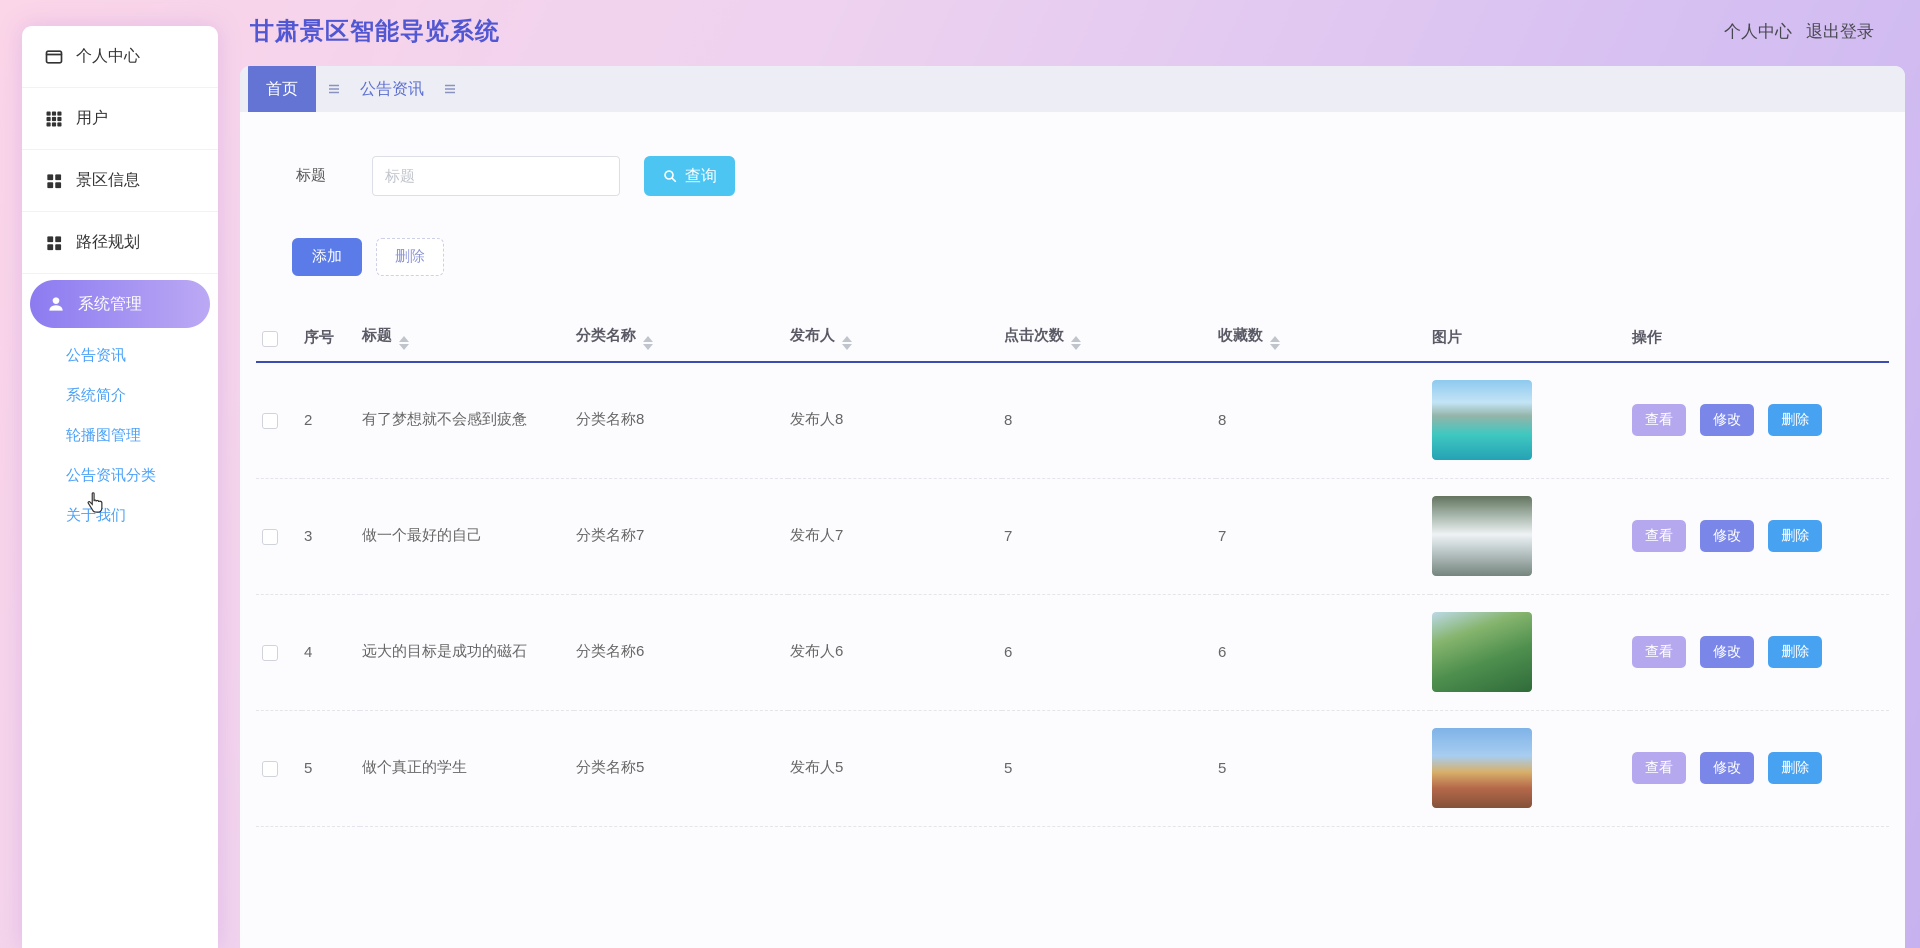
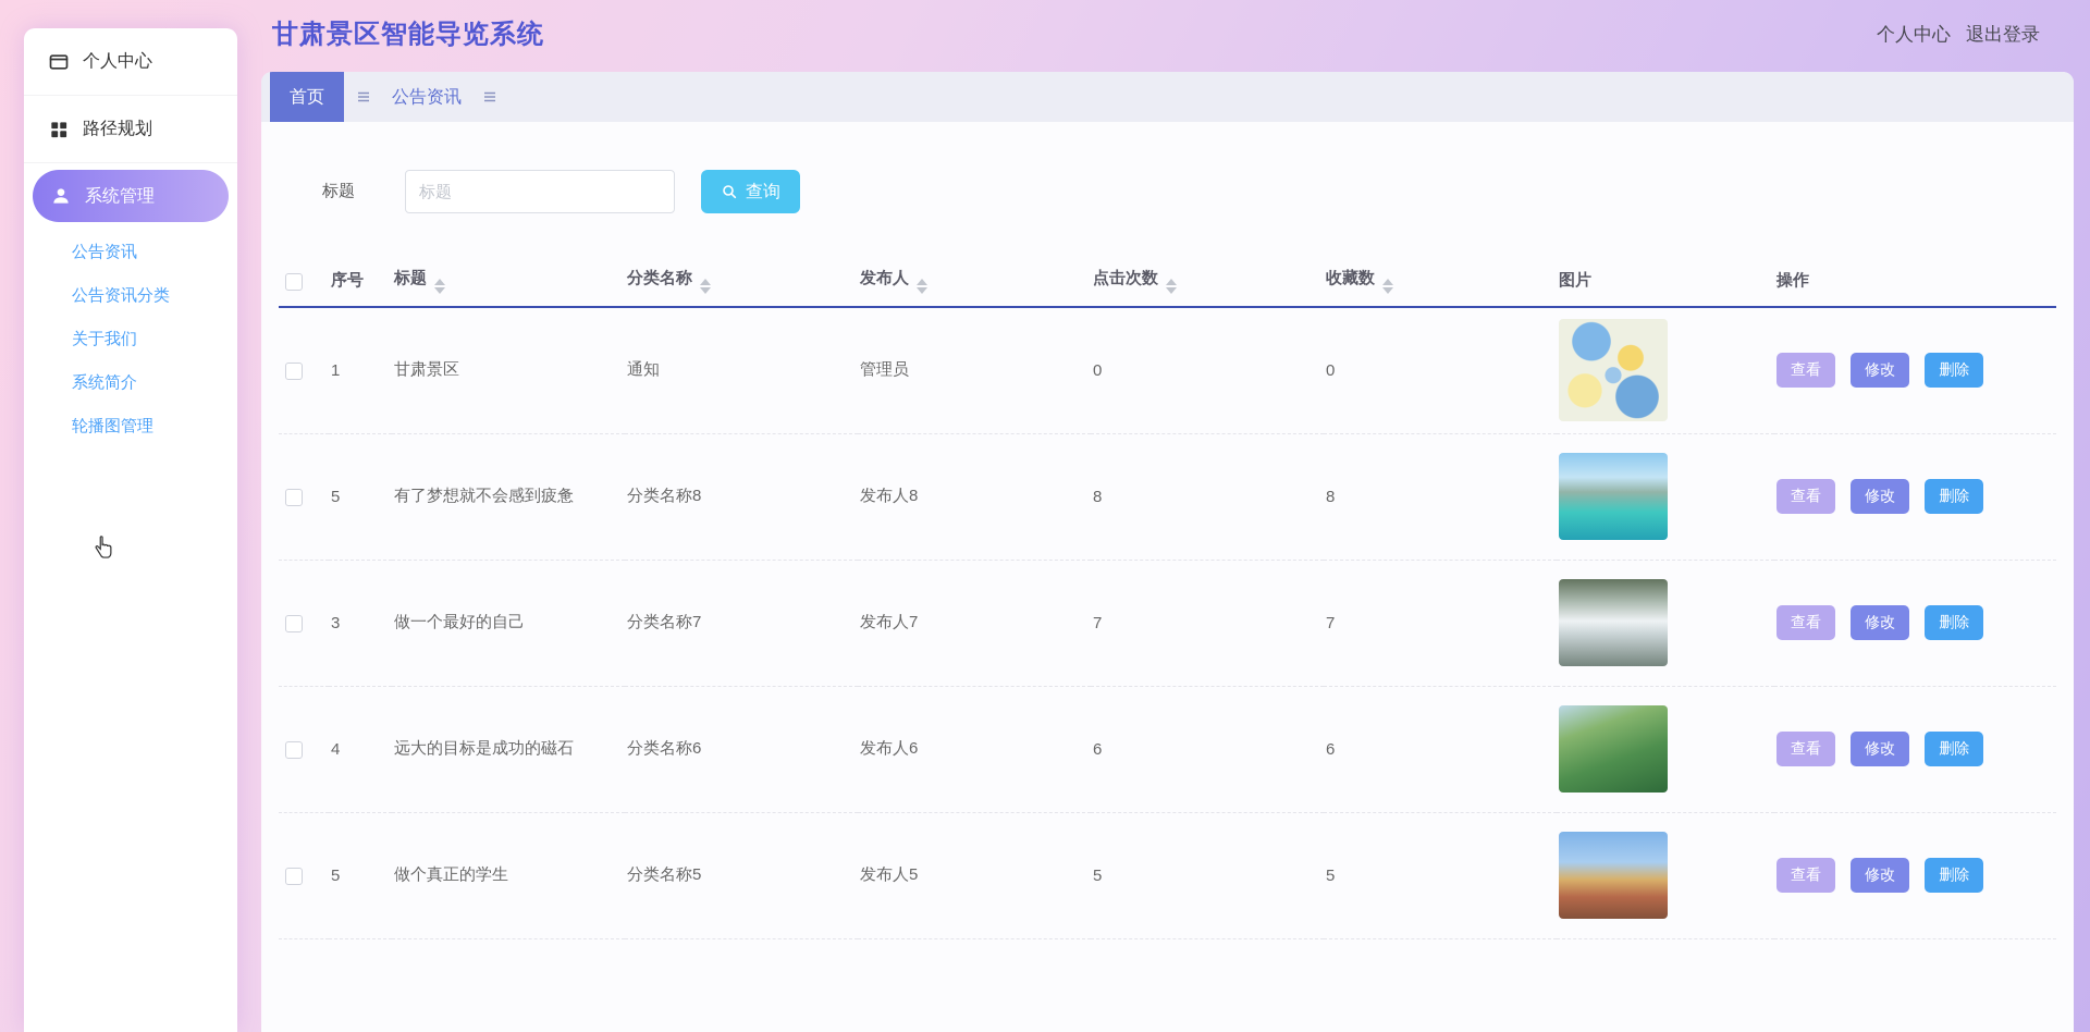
  个人中心
- 用户
- 景区信息
  路径规划
  系统管理
  公告资讯
- 系统简介
+ 公告资讯分类
- 轮播图管理
+ 关于我们
- 公告资讯分类
+ 系统简介
- 关于我们
+ 轮播图管理
  甘肃景区智能导览系统
  个人中心
  退出登录
  首页
  公告资讯
  标题
  标题
  查询
- 添加
- 删除
  	序号	标题	分类名称	发布人	点击次数	收藏数	图片	操作
+ 	1	甘肃景区	通知	管理员	0	0		查看 修改 删除
- 	2	有了梦想就不会感到疲惫	分类名称8	发布人8	8	8		查看 修改 删除
+ 	5	有了梦想就不会感到疲惫	分类名称8	发布人8	8	8		查看 修改 删除
  	3	做一个最好的自己	分类名称7	发布人7	7	7		查看 修改 删除
  	4	远大的目标是成功的磁石	分类名称6	发布人6	6	6		查看 修改 删除
  	5	做个真正的学生	分类名称5	发布人5	5	5		查看 修改 删除
